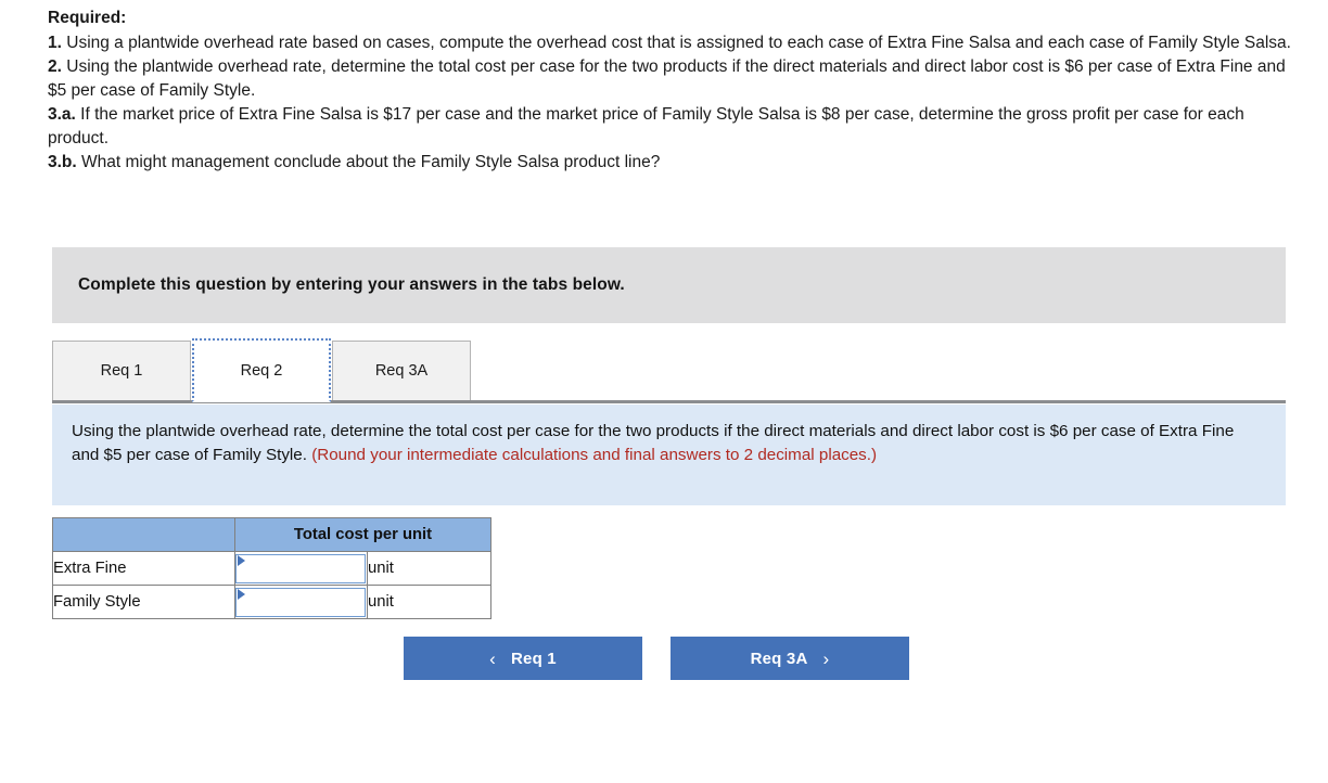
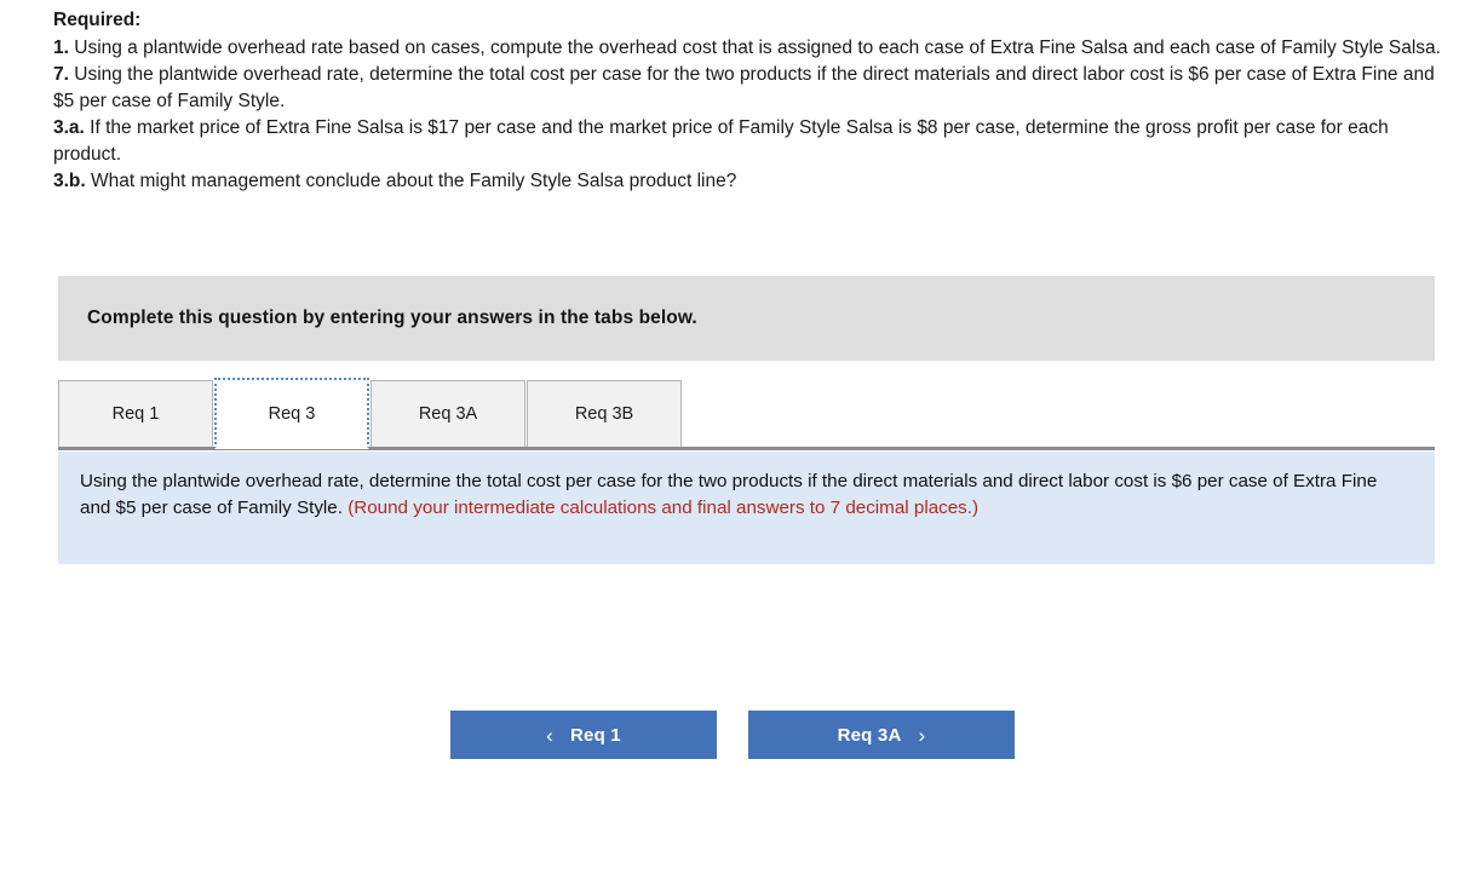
  Required:
  1. Using a plantwide overhead rate based on cases, compute the overhead cost that is assigned to each case of Extra Fine Salsa and each case of Family Style Salsa.
- 2. Using the plantwide overhead rate, determine the total cost per case for the two products if the direct materials and direct labor cost is $6 per case of Extra Fine and $5 per case of Family Style.
+ 7. Using the plantwide overhead rate, determine the total cost per case for the two products if the direct materials and direct labor cost is $6 per case of Extra Fine and $5 per case of Family Style.
  3.a. If the market price of Extra Fine Salsa is $17 per case and the market price of Family Style Salsa is $8 per case, determine the gross profit per case for each product.
  3.b. What might management conclude about the Family Style Salsa product line?
  Complete this question by entering your answers in the tabs below.
  Req 1
- Req 2
+ Req 3
  Req 3A
+ Req 3B
- Using the plantwide overhead rate, determine the total cost per case for the two products if the direct materials and direct labor cost is $6 per case of Extra Fine and $5 per case of Family Style. (Round your intermediate calculations and final answers to 2 decimal places.)
+ Using the plantwide overhead rate, determine the total cost per case for the two products if the direct materials and direct labor cost is $6 per case of Extra Fine and $5 per case of Family Style. (Round your intermediate calculations and final answers to 7 decimal places.)
- 	Total cost per unit
- Extra Fine		unit
- Family Style		unit
  ‹
  Req 1
  Req 3A
  ›
